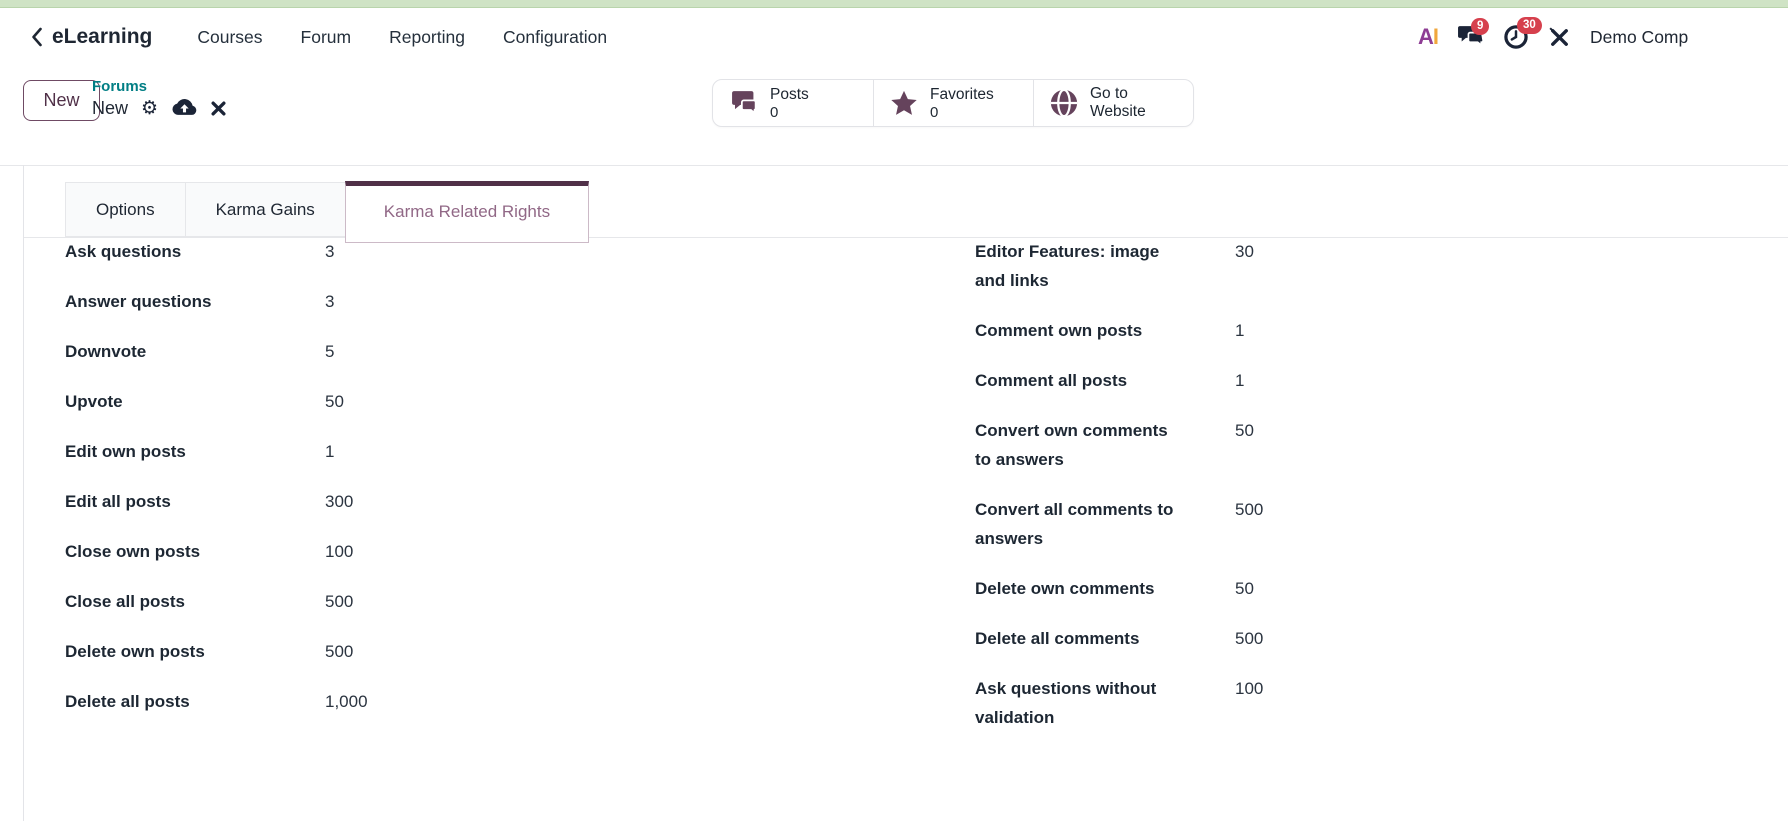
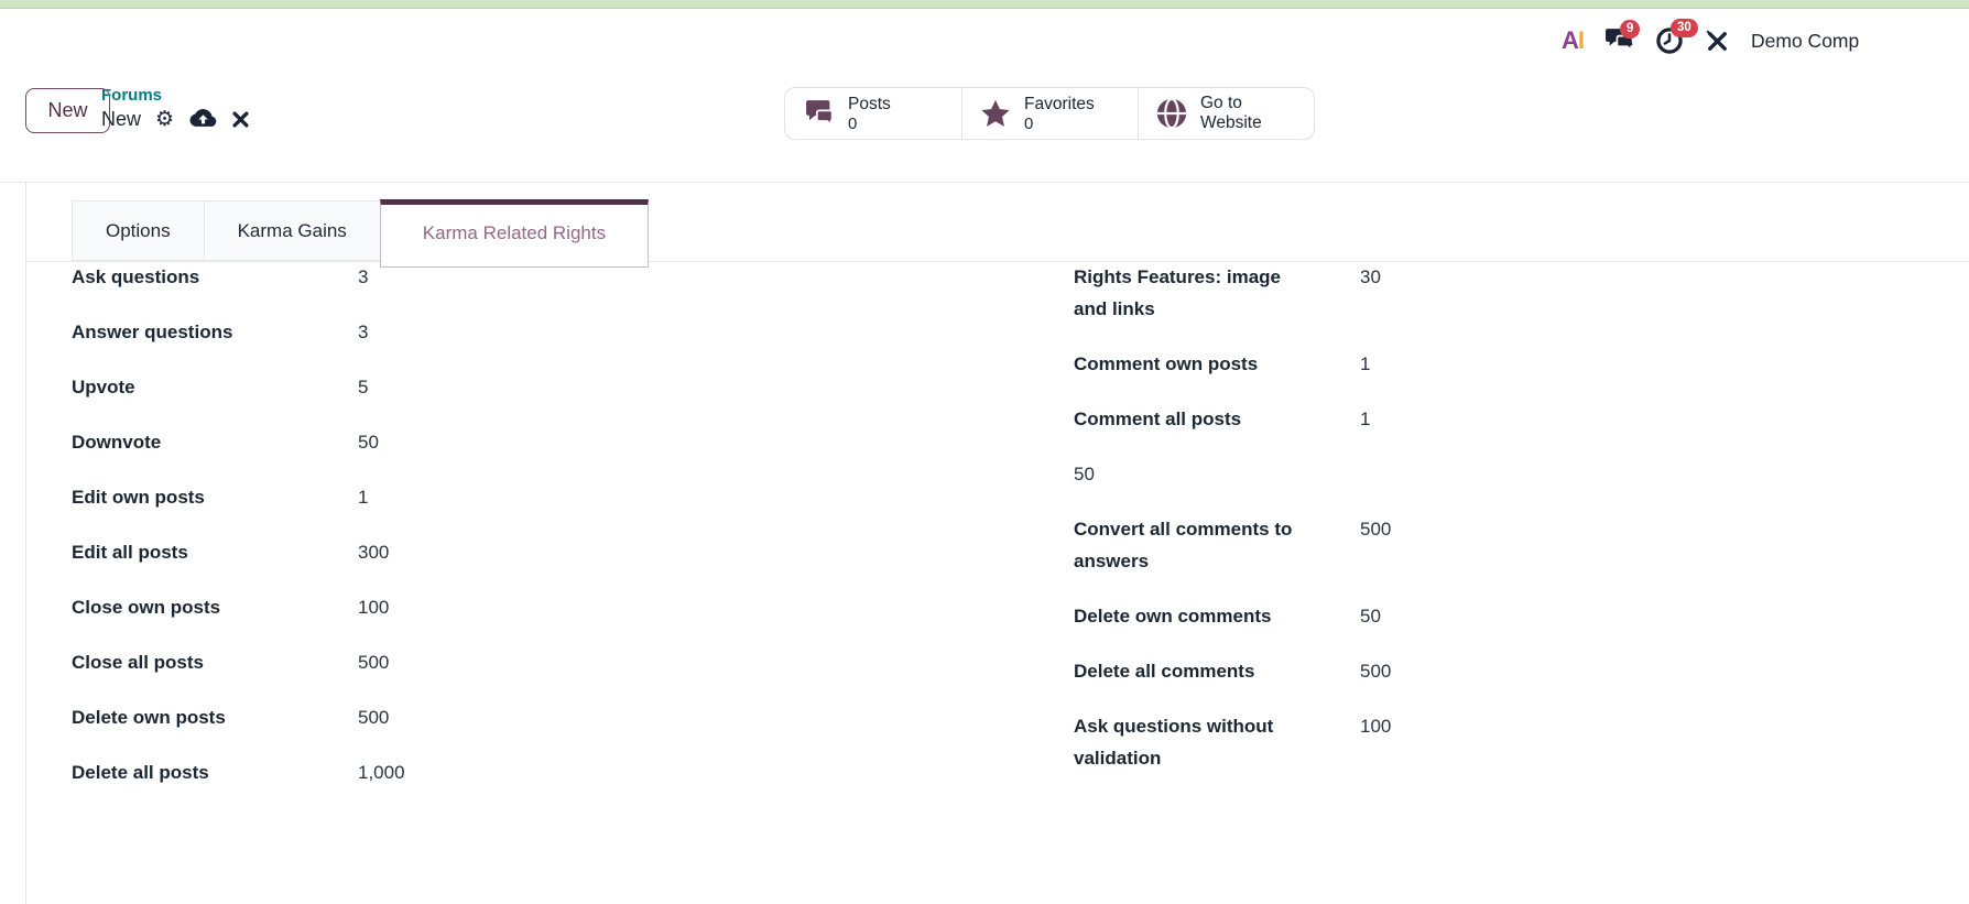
- eLearning
- Courses
- Forum
- Reporting
- Configuration
  A
  I
  9
  30
  Demo Comp
  New
  Forums
  New
  ⚙
  Posts
  0
  Favorites
  0
  Go to Website
  Options
  Karma Gains
  Karma Related Rights
  Ask questions
  3
  Answer questions
  3
- Downvote
+ Upvote
  5
- Upvote
+ Downvote
  50
  Edit own posts
  1
  Edit all posts
  300
  Close own posts
  100
  Close all posts
  500
  Delete own posts
  500
  Delete all posts
  1,000
- Editor Features: image and links
+ Rights Features: image and links
  30
  Comment own posts
  1
  Comment all posts
  1
- Convert own comments to answers
  50
  Convert all comments to answers
  500
  Delete own comments
  50
  Delete all comments
  500
  Ask questions without validation
  100
